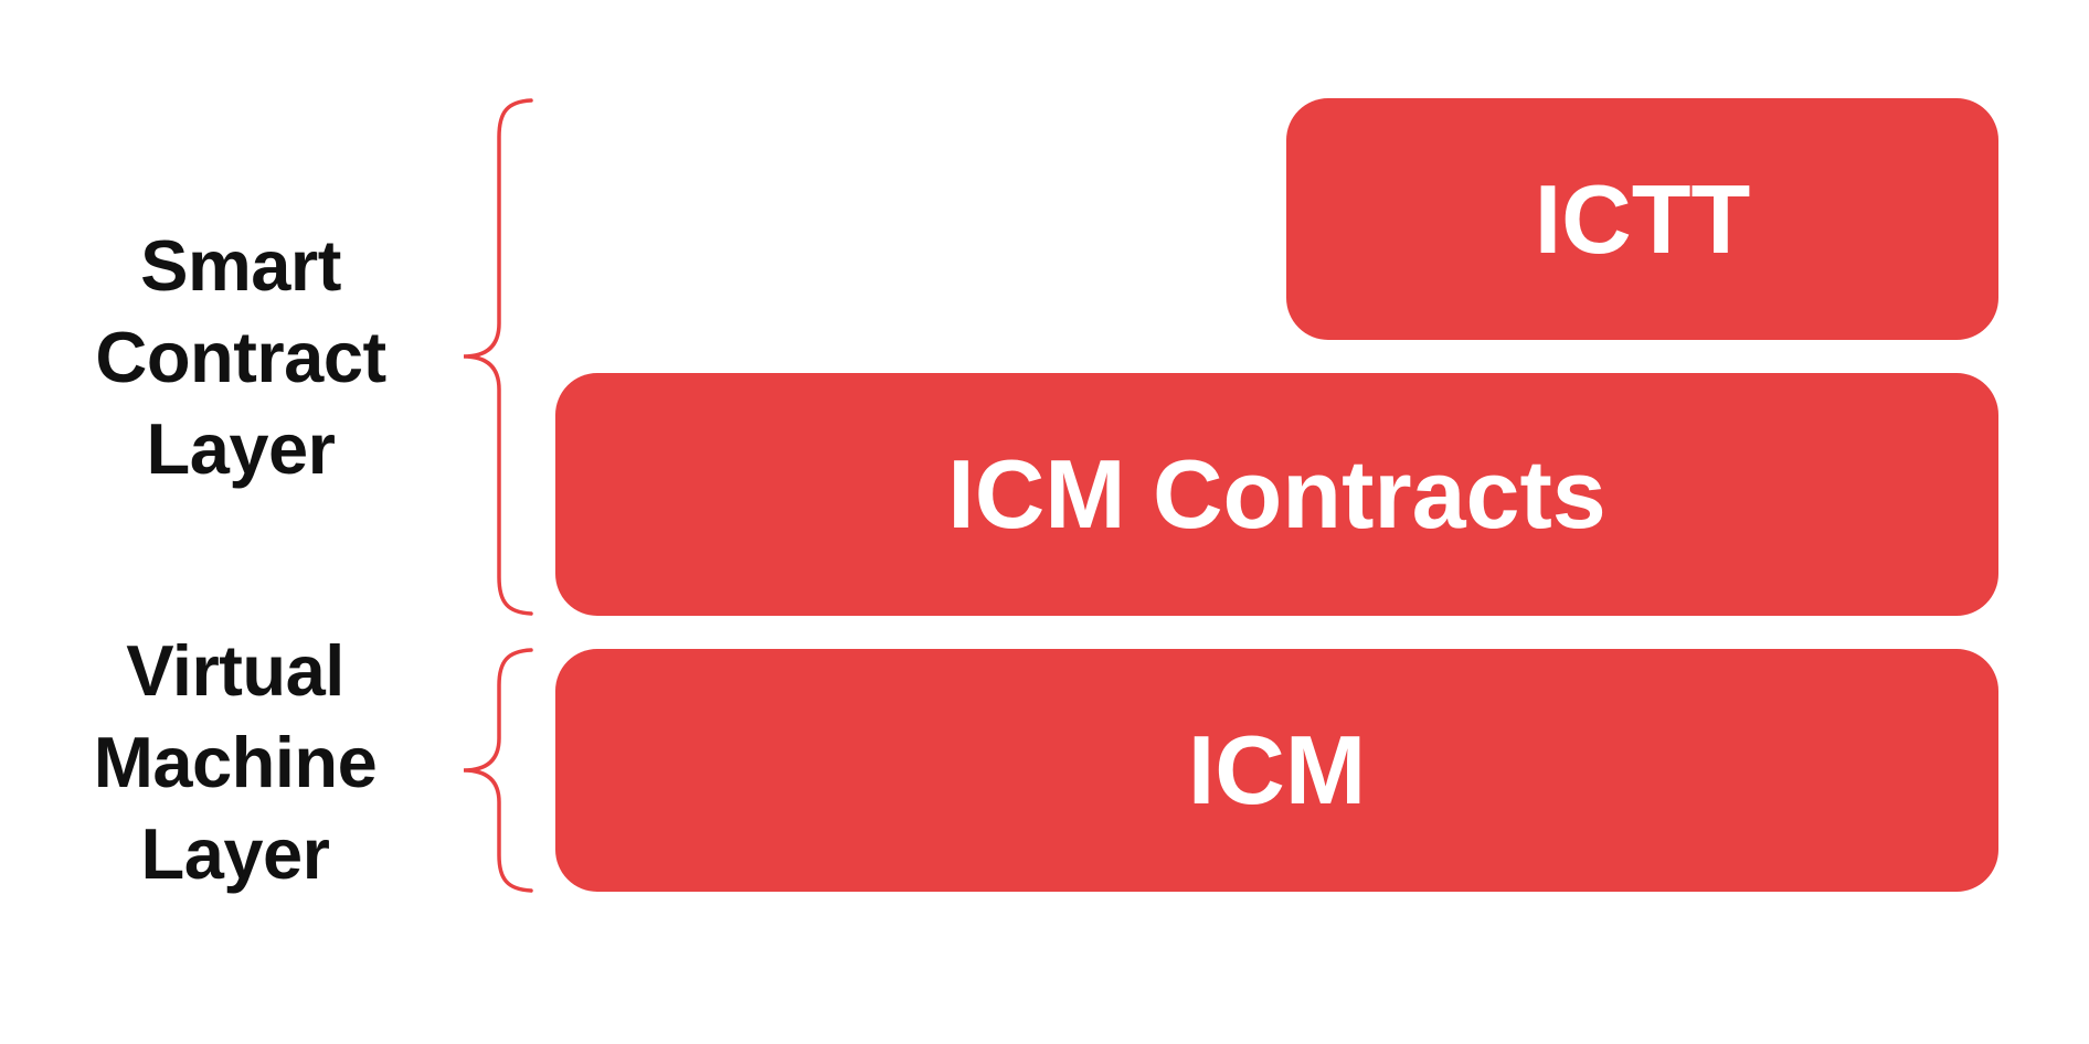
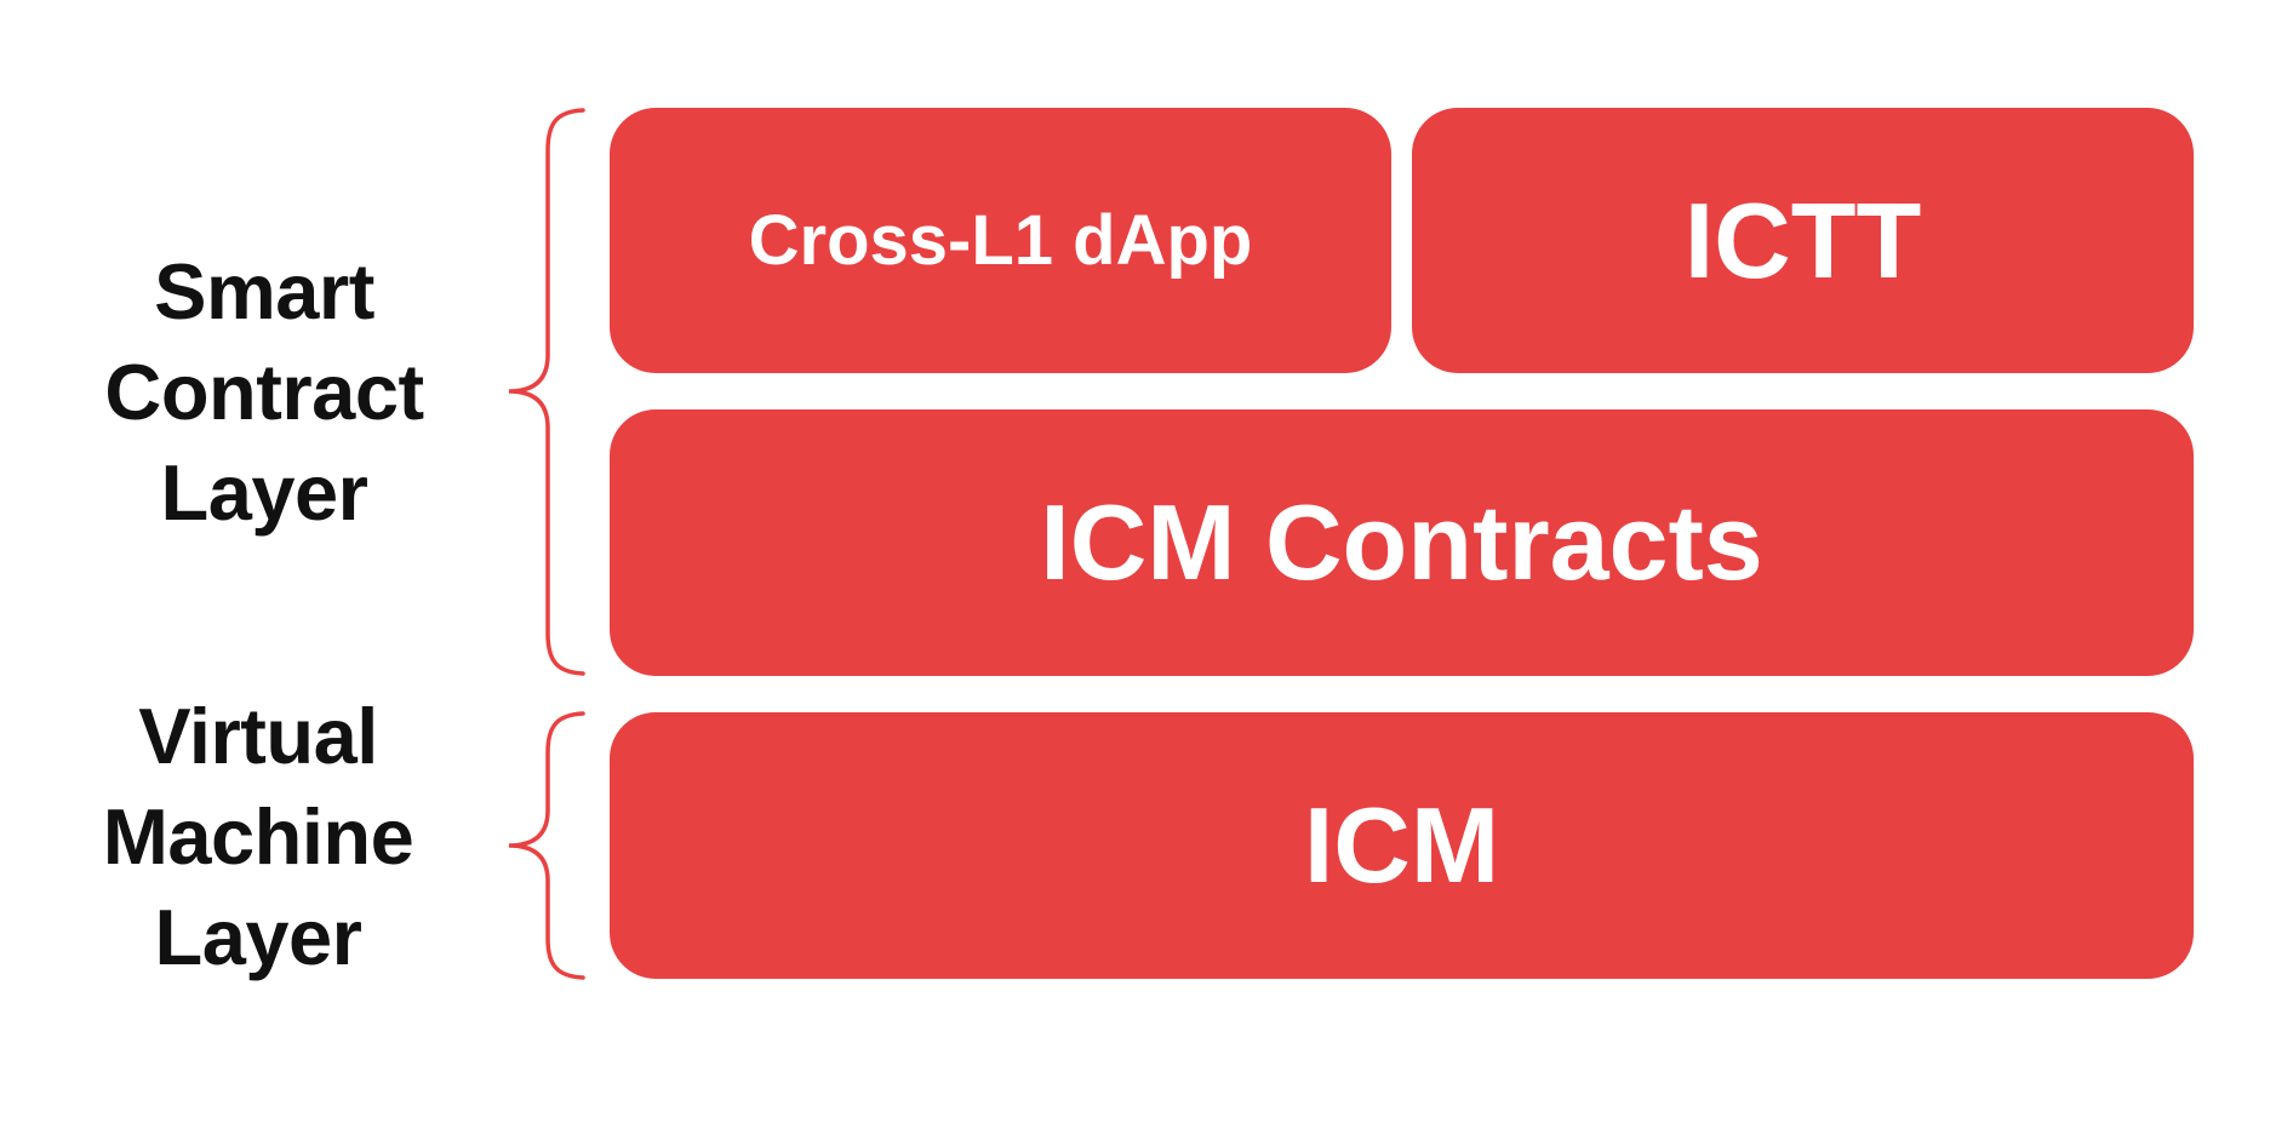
  Smart
  Contract
  Layer
  Virtual
  Machine
  Layer
+ Cross-L1 dApp
  ICTT
  ICM Contracts
  ICM
